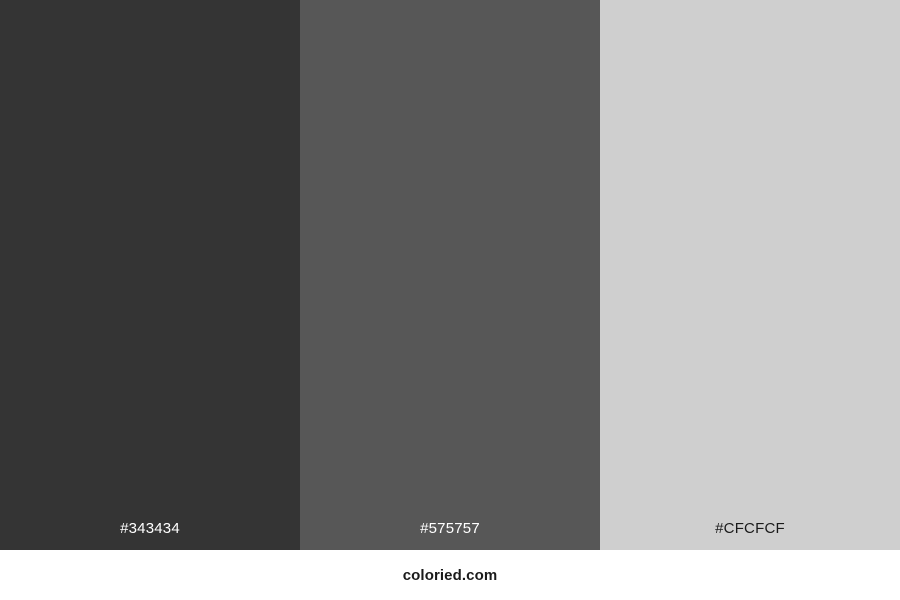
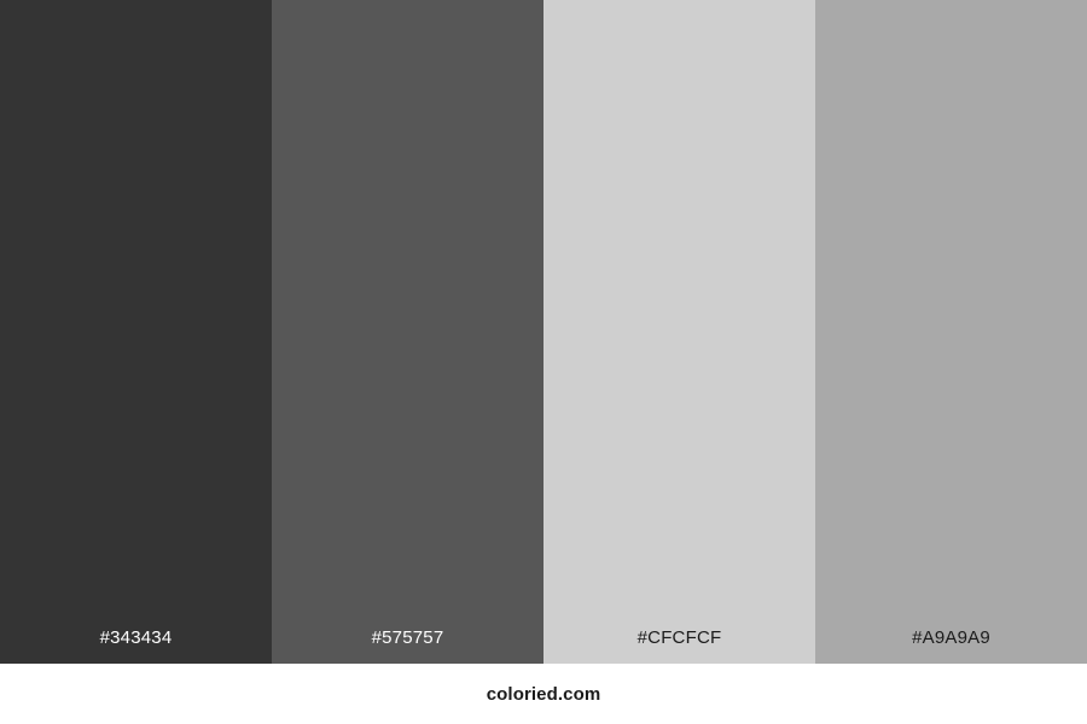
  #343434
  #575757
  #CFCFCF
+ #A9A9A9
  coloried.com
